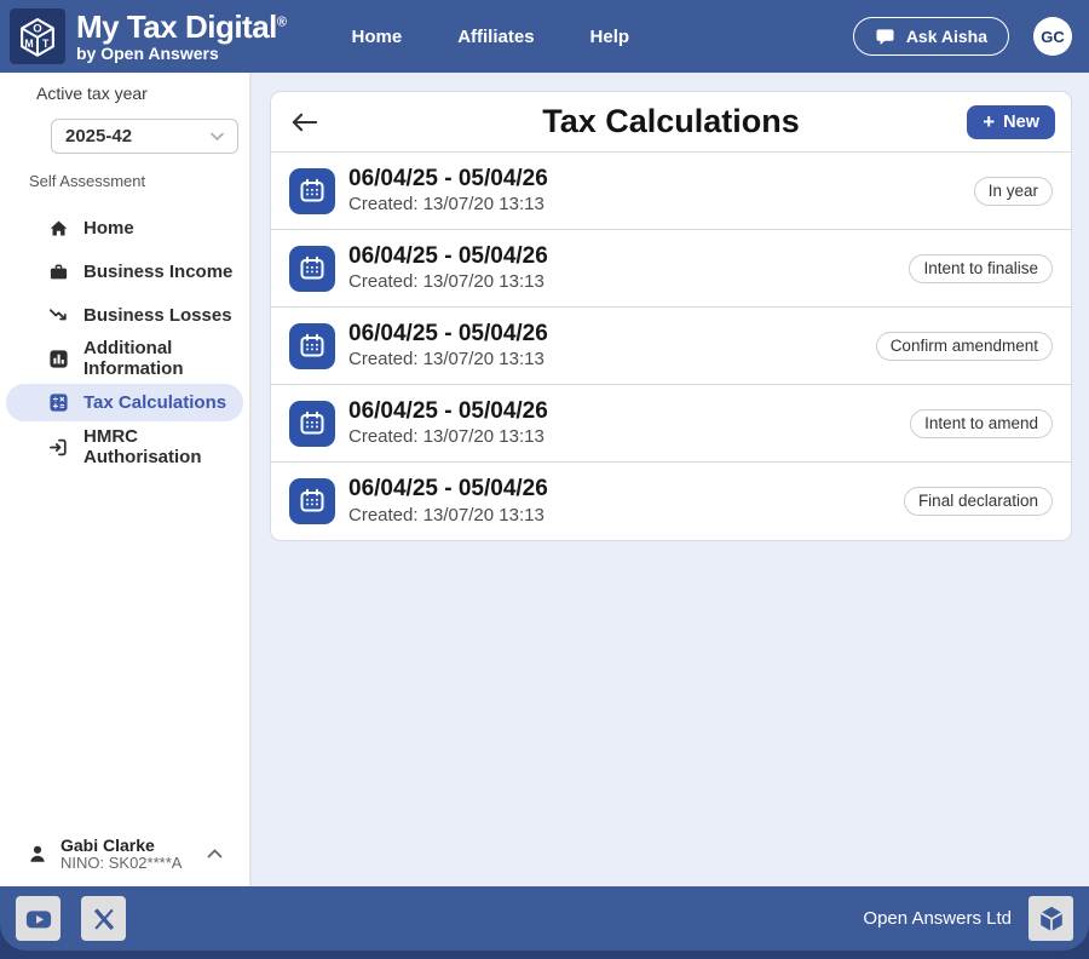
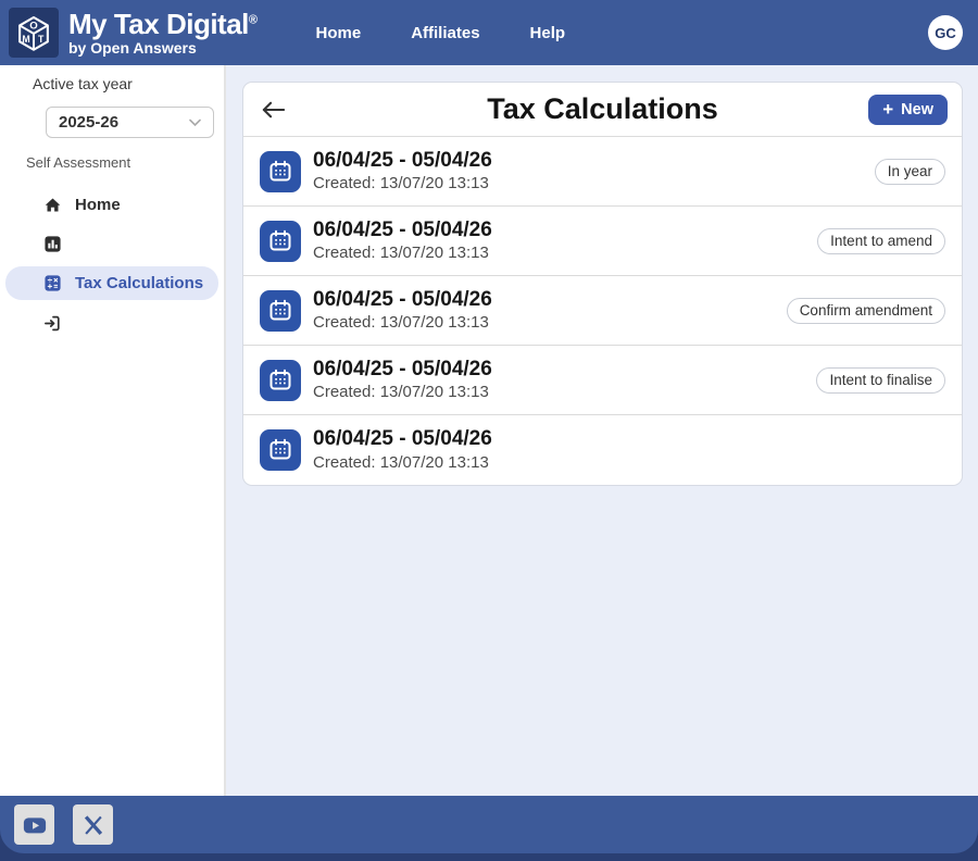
  O
  M
  T
  My Tax Digital®
  by Open Answers
  Home
  Affiliates
  Help
- Ask Aisha
  GC
  Active tax year
- 2025-42
+ 2025-26
  Self Assessment
  Home
- Business Income
- Business Losses
- Additional Information
  Tax Calculations
- HMRC Authorisation
- Gabi Clarke
- NINO: SK02****A
  Tax Calculations
  +
  New
  06/04/25 - 05/04/26
  Created: 13/07/20 13:13
  In year
  06/04/25 - 05/04/26
  Created: 13/07/20 13:13
- Intent to finalise
+ Intent to amend
  06/04/25 - 05/04/26
  Created: 13/07/20 13:13
  Confirm amendment
  06/04/25 - 05/04/26
  Created: 13/07/20 13:13
- Intent to amend
+ Intent to finalise
  06/04/25 - 05/04/26
  Created: 13/07/20 13:13
- Final declaration
- Open Answers Ltd
